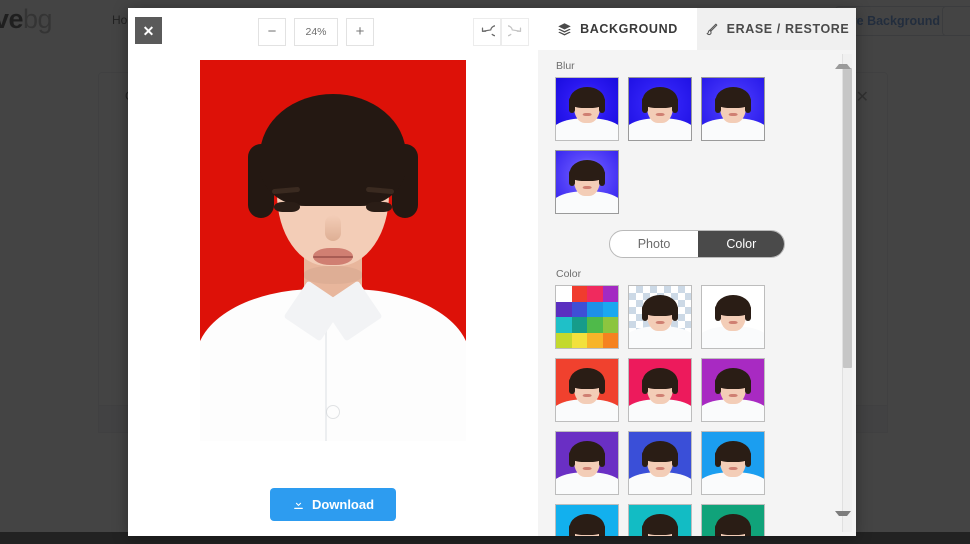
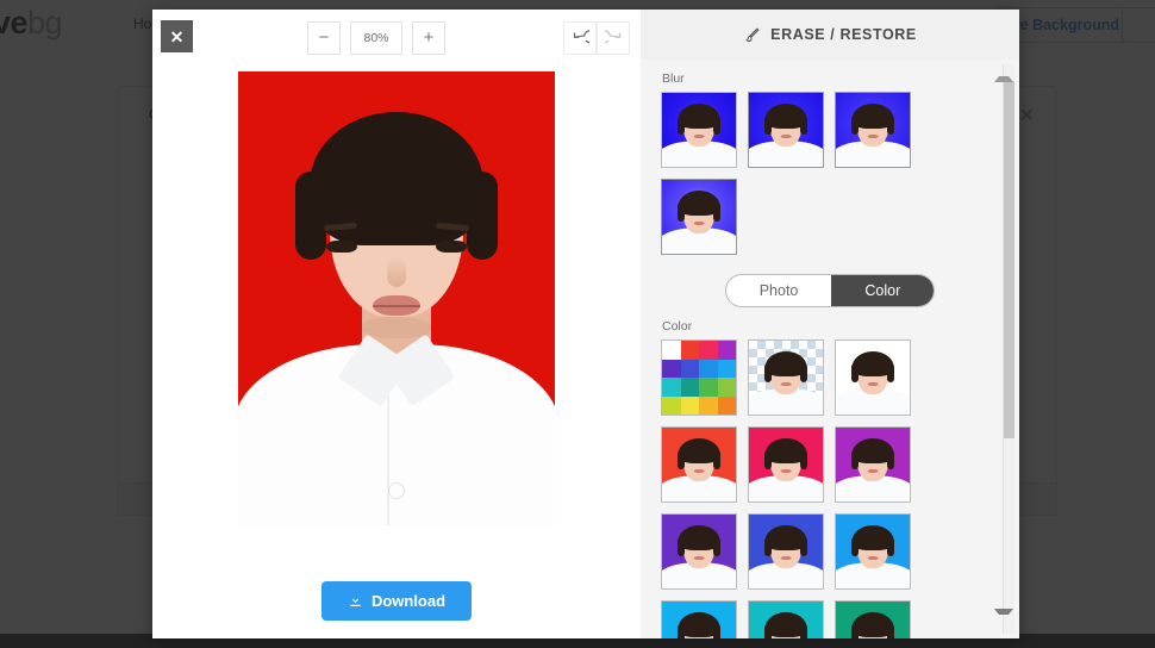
  Ho
  e Background
  ✕
  ✕
  −
- 24%
+ 80%
  +
  Download
- BACKGROUND
  ERASE / RESTORE
  Blur
  Photo
  Color
  Color
